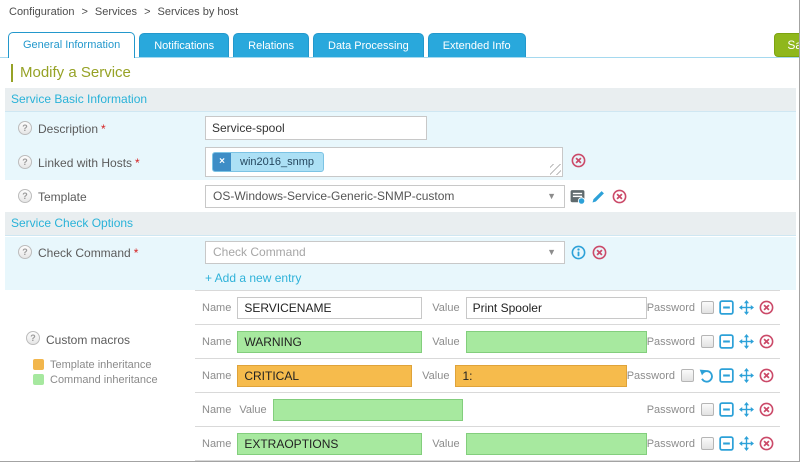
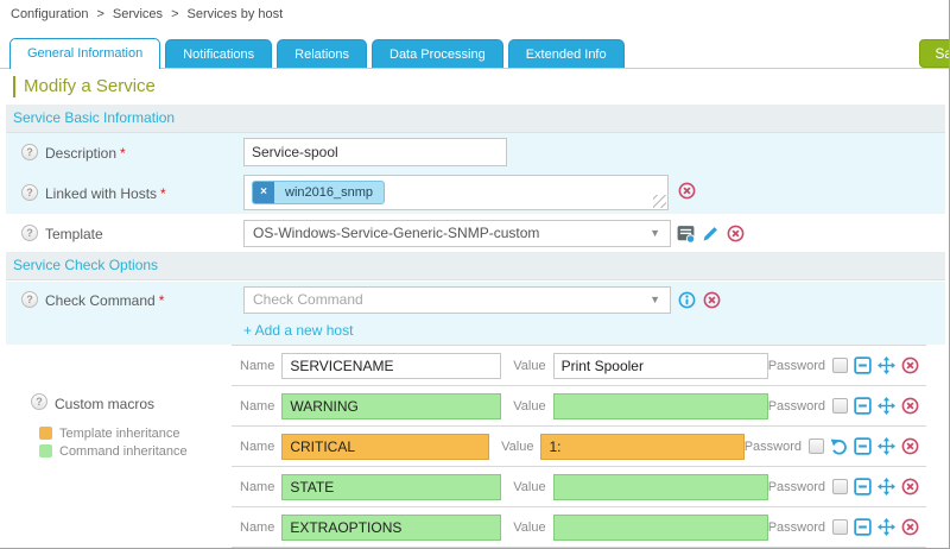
  Configuration > Services > Services by host
  General Information Notifications Relations Data Processing Extended Info
  Modify a Service
  Service Basic Information
  ?
  Description *
  Service-spool
  ?
  Linked with Hosts *
  ×
  win2016_snmp
  ?
  Template
  OS-Windows-Service-Generic-SNMP-custom
  ▼
  Service Check Options
  ?
  Check Command *
  Check Command
  ▼
- + Add a new entry
+ + Add a new host
  ?
  Custom macros
  Template inheritance
  Command inheritance
  Name
  SERVICENAME
  Value
  Print Spooler
  Password
  Name
  WARNING
  Value
  Password
  Name
  CRITICAL
  Value
  1:
  Password
  Name
+ STATE
  Value
  Password
  Name
  EXTRAOPTIONS
  Value
  Password
